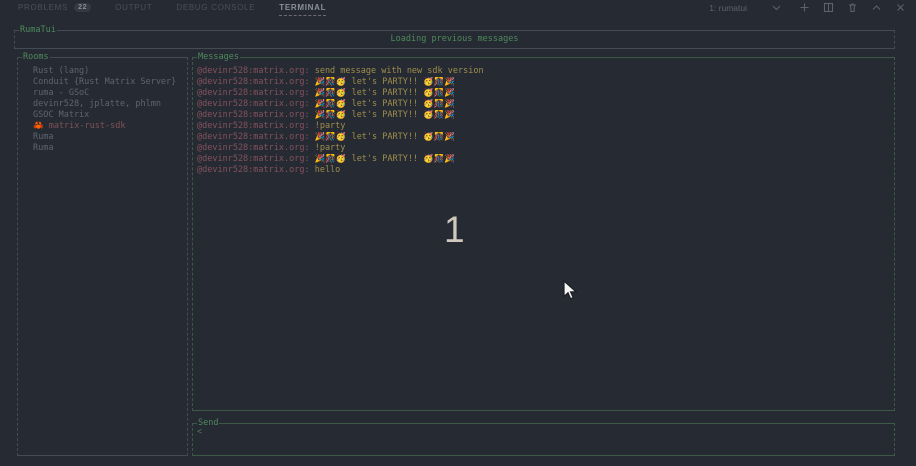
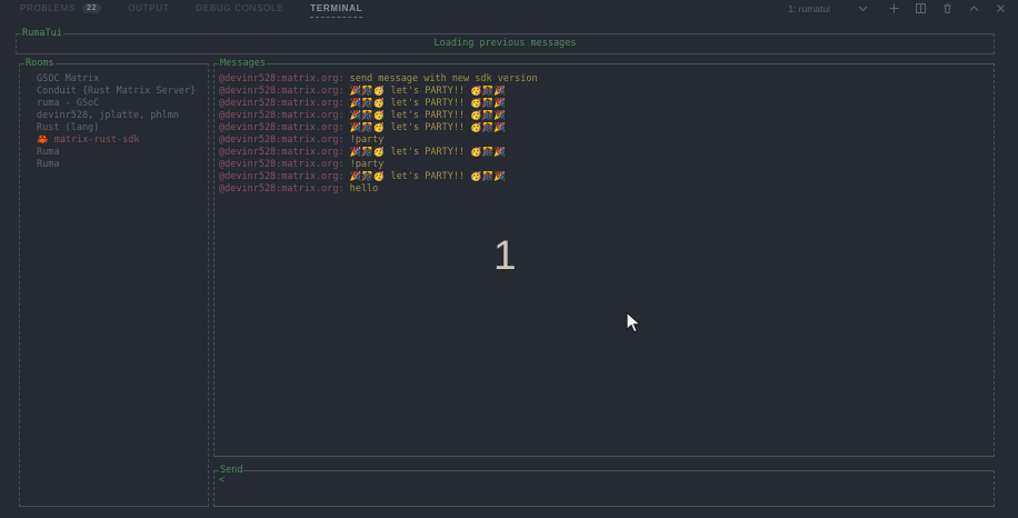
  PROBLEMS
  OUTPUT
  DEBUG CONSOLE
  TERMINAL
  1: rumatui
  RumaTui
  Loading previous messages
  Rooms
- Rust (lang)
+ GSOC Matrix
  Conduit {Rust Matrix Server}
  ruma - GSoC
  devinr528, jplatte, phlmn
- GSOC Matrix
+ Rust (lang)
  🦀 matrix-rust-sdk
  Ruma
  Ruma
  Messages
  @devinr528:matrix.org: send message with new sdk version
  @devinr528:matrix.org: 🎉🎊🥳 let's PARTY!! 🥳🎊🎉
  @devinr528:matrix.org: 🎉🎊🥳 let's PARTY!! 🥳🎊🎉
  @devinr528:matrix.org: 🎉🎊🥳 let's PARTY!! 🥳🎊🎉
  @devinr528:matrix.org: 🎉🎊🥳 let's PARTY!! 🥳🎊🎉
  @devinr528:matrix.org: !party
  @devinr528:matrix.org: 🎉🎊🥳 let's PARTY!! 🥳🎊🎉
  @devinr528:matrix.org: !party
  @devinr528:matrix.org: 🎉🎊🥳 let's PARTY!! 🥳🎊🎉
  @devinr528:matrix.org: hello
  Send
  <
  1
